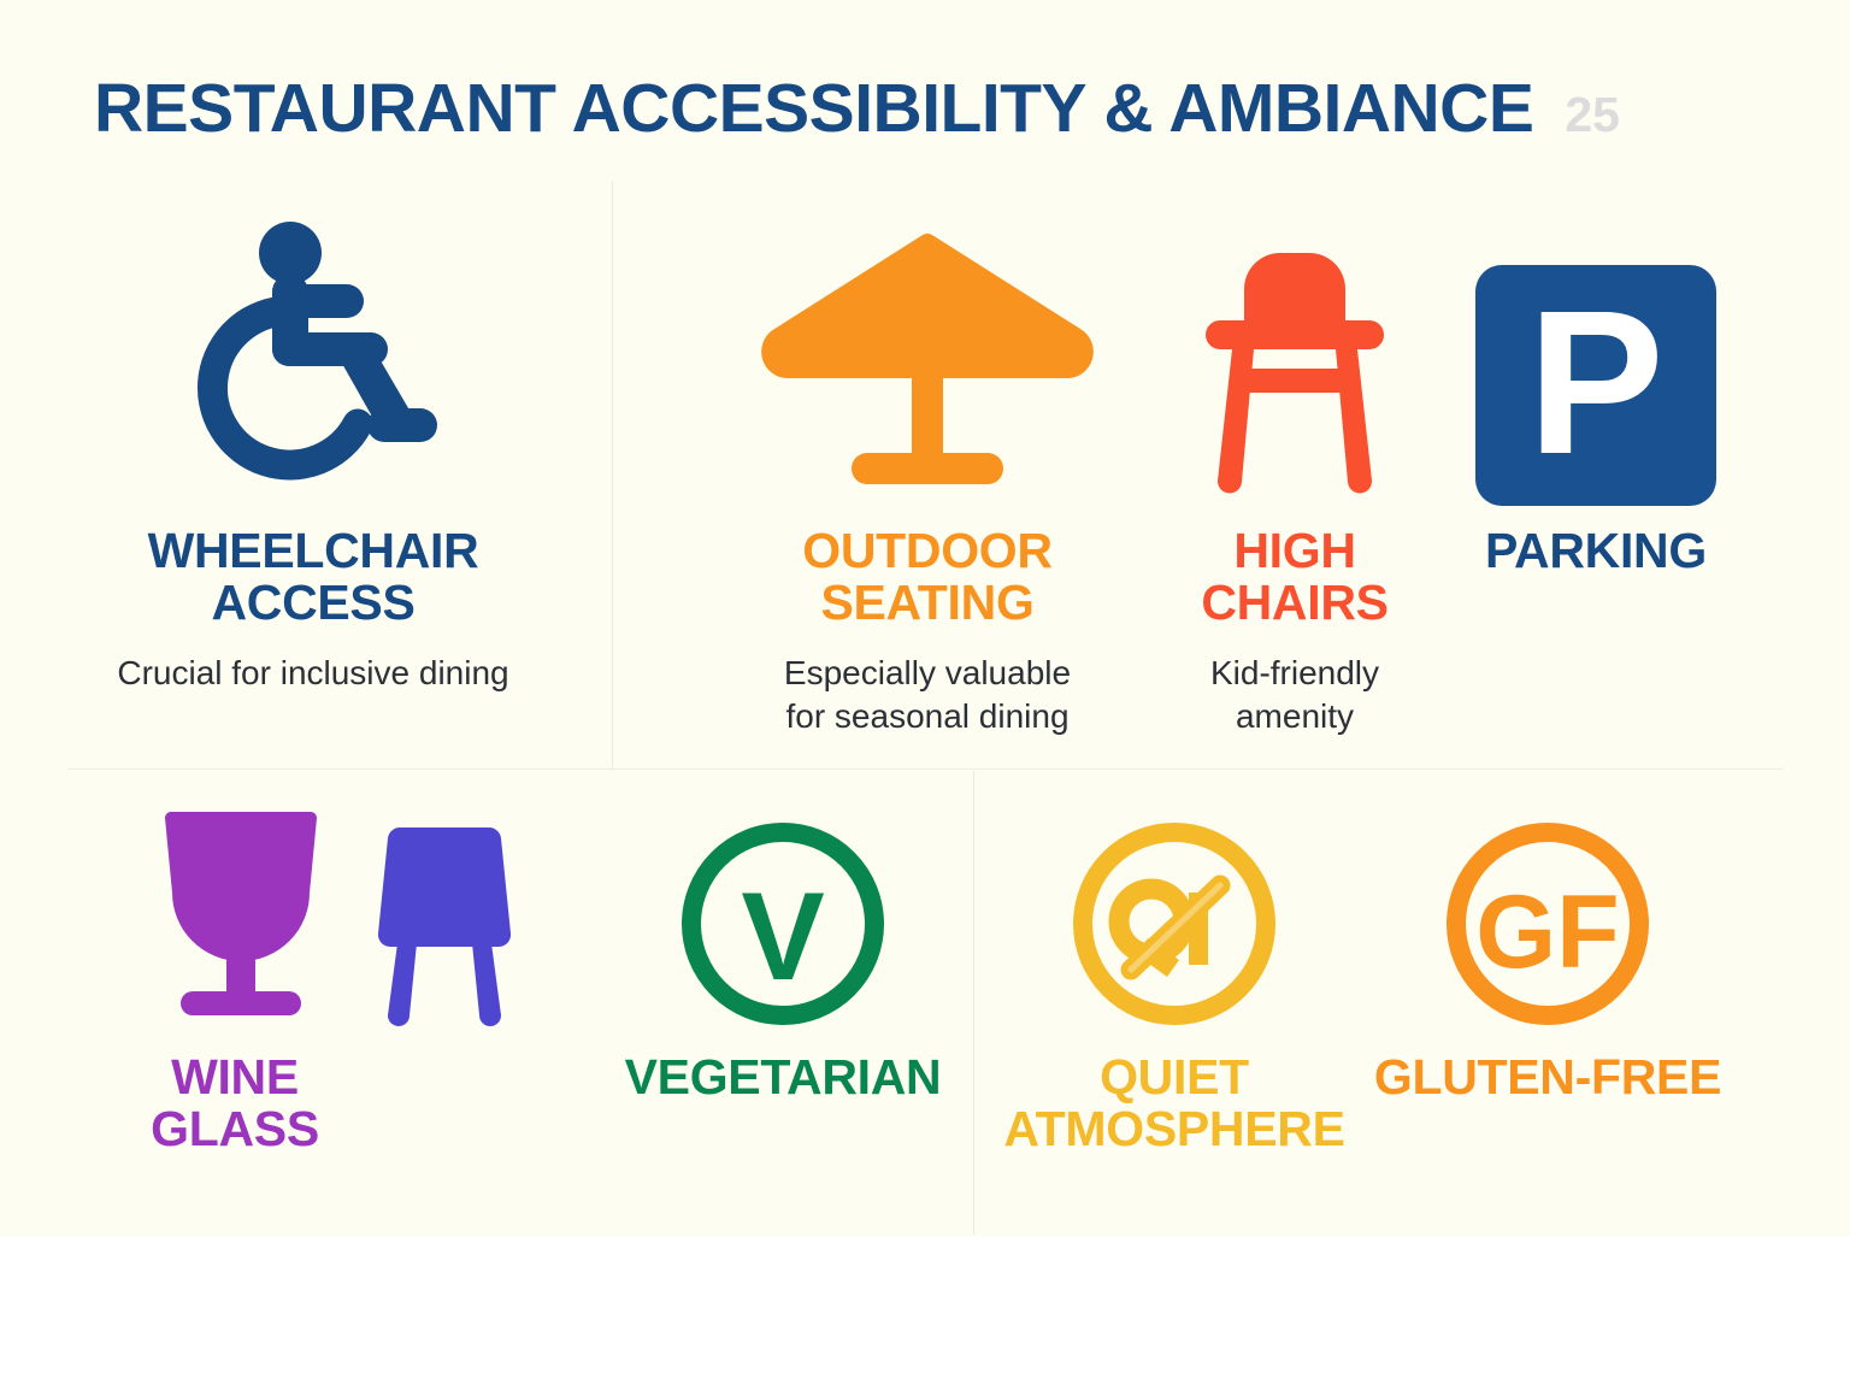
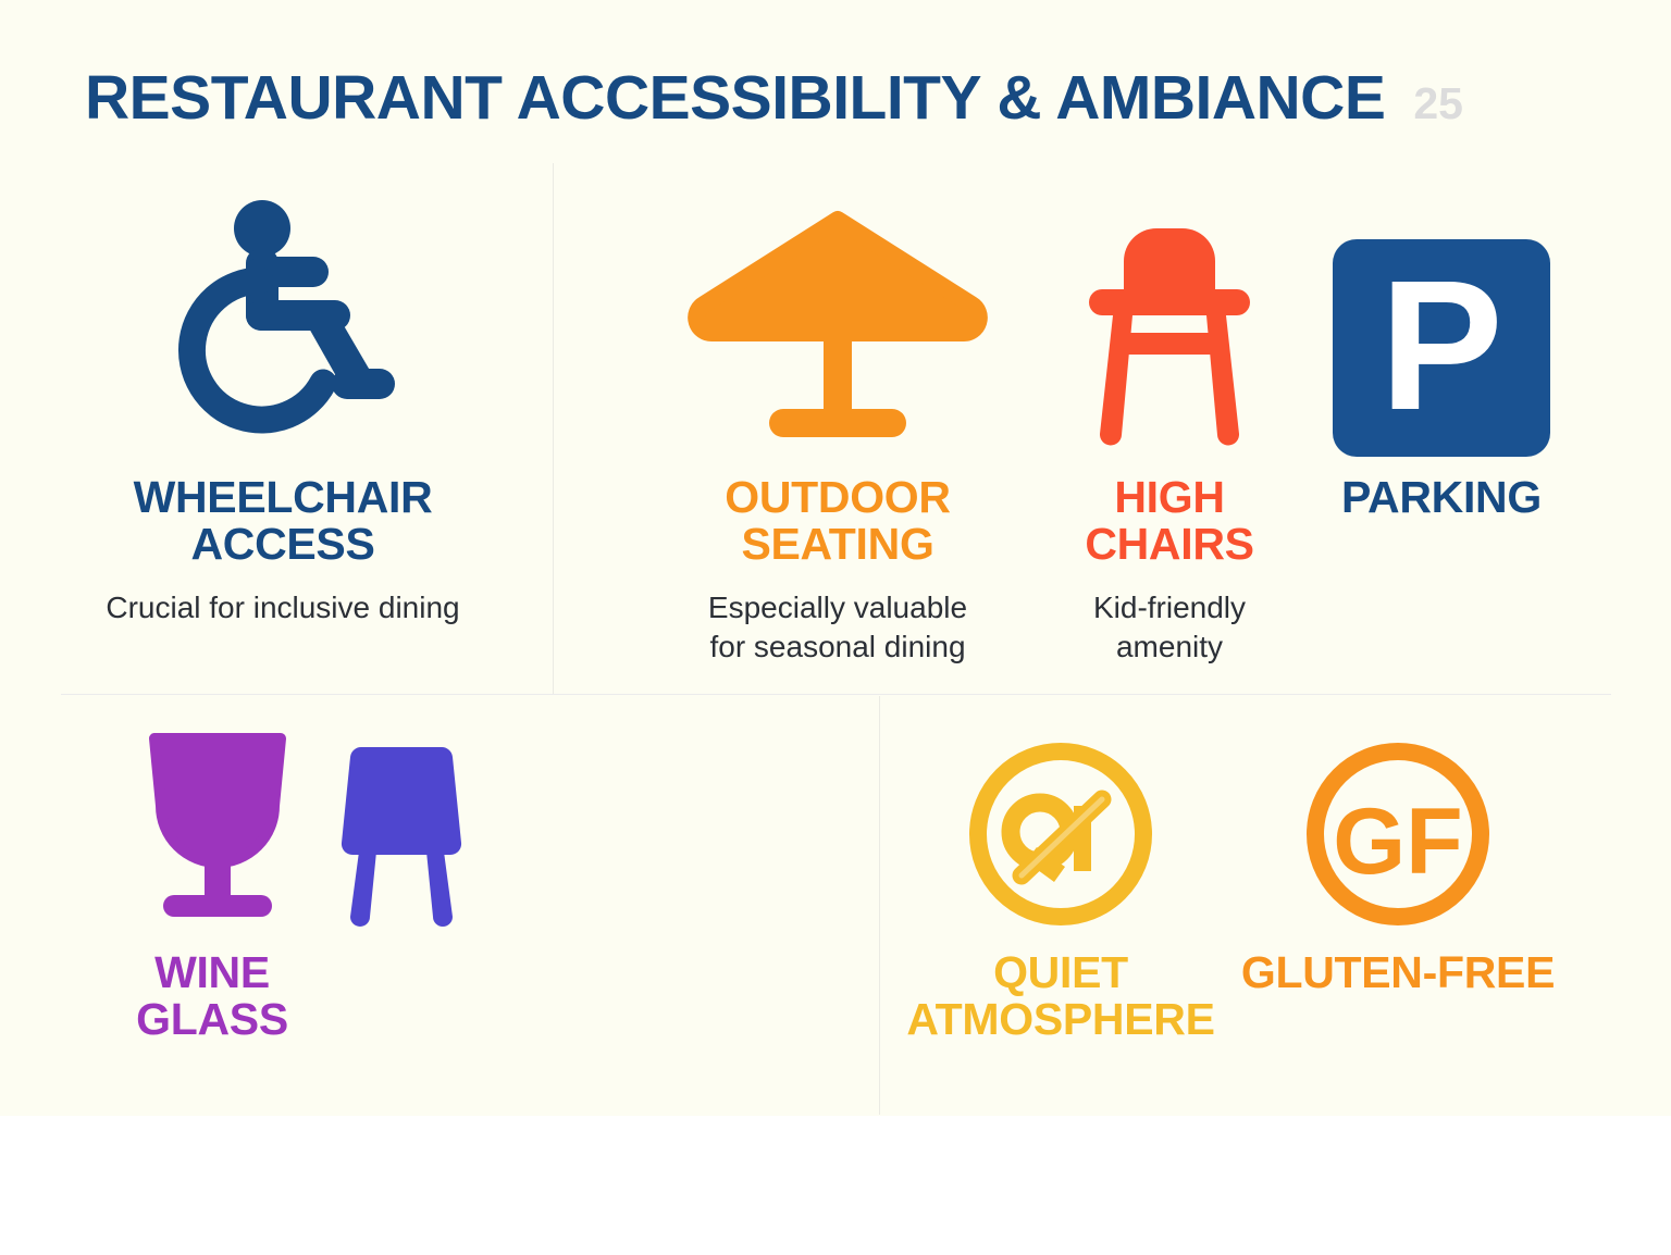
  RESTAURANT ACCESSIBILITY & AMBIANCE
  25
  WHEELCHAIR
  ACCESS
  Crucial for inclusive dining
  OUTDOOR
  SEATING
  Especially valuable
  for seasonal dining
  HIGH
  CHAIRS
  Kid-friendly
  amenity
  P
  PARKING
  WINE
  GLASS
- V
- VEGETARIAN
  QUIET
  ATMOSPHERE
  GF
  GLUTEN-FREE
